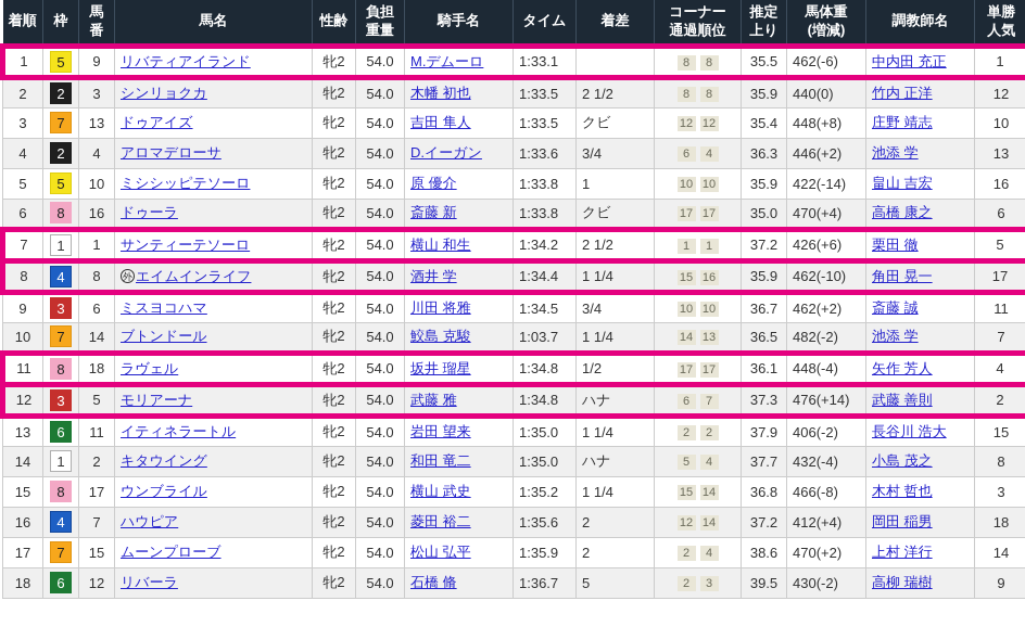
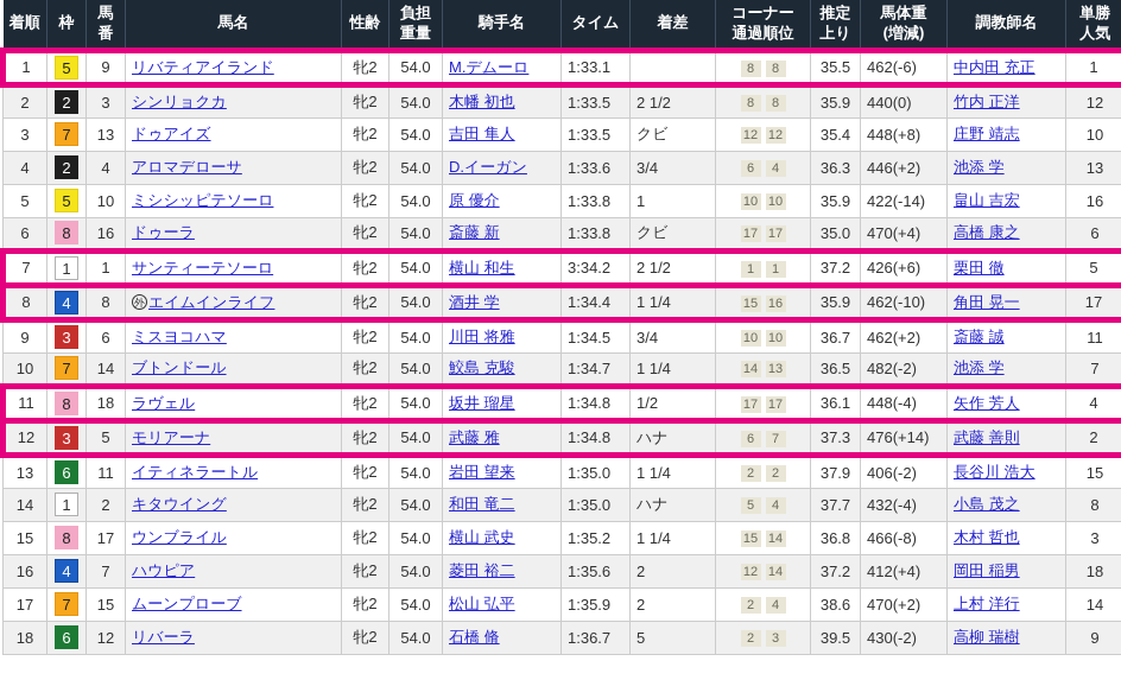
  着順	枠	馬番	馬名	性齢	負担重量	騎手名	タイム	着差	コーナー通過順位	推定上り	馬体重(増減)	調教師名	単勝人気
  1	5	9	リバティアイランド	牝2	54.0	M.デムーロ	1:33.1		8 8	35.5	462(-6)	中内田 充正	1
  2	2	3	シンリョクカ	牝2	54.0	木幡 初也	1:33.5	2 1/2	8 8	35.9	440(0)	竹内 正洋	12
  3	7	13	ドゥアイズ	牝2	54.0	吉田 隼人	1:33.5	クビ	12 12	35.4	448(+8)	庄野 靖志	10
  4	2	4	アロマデローサ	牝2	54.0	D.イーガン	1:33.6	3/4	6 4	36.3	446(+2)	池添 学	13
  5	5	10	ミシシッピテソーロ	牝2	54.0	原 優介	1:33.8	1	10 10	35.9	422(-14)	畠山 吉宏	16
  6	8	16	ドゥーラ	牝2	54.0	斎藤 新	1:33.8	クビ	17 17	35.0	470(+4)	高橋 康之	6
- 7	1	1	サンティーテソーロ	牝2	54.0	横山 和生	1:34.2	2 1/2	1 1	37.2	426(+6)	栗田 徹	5
+ 7	1	1	サンティーテソーロ	牝2	54.0	横山 和生	3:34.2	2 1/2	1 1	37.2	426(+6)	栗田 徹	5
  8	4	8	外 エイムインライフ	牝2	54.0	酒井 学	1:34.4	1 1/4	15 16	35.9	462(-10)	角田 晃一	17
  9	3	6	ミスヨコハマ	牝2	54.0	川田 将雅	1:34.5	3/4	10 10	36.7	462(+2)	斎藤 誠	11
- 10	7	14	ブトンドール	牝2	54.0	鮫島 克駿	1:03.7	1 1/4	14 13	36.5	482(-2)	池添 学	7
+ 10	7	14	ブトンドール	牝2	54.0	鮫島 克駿	1:34.7	1 1/4	14 13	36.5	482(-2)	池添 学	7
  11	8	18	ラヴェル	牝2	54.0	坂井 瑠星	1:34.8	1/2	17 17	36.1	448(-4)	矢作 芳人	4
  12	3	5	モリアーナ	牝2	54.0	武藤 雅	1:34.8	ハナ	6 7	37.3	476(+14)	武藤 善則	2
  13	6	11	イティネラートル	牝2	54.0	岩田 望来	1:35.0	1 1/4	2 2	37.9	406(-2)	長谷川 浩大	15
  14	1	2	キタウイング	牝2	54.0	和田 竜二	1:35.0	ハナ	5 4	37.7	432(-4)	小島 茂之	8
  15	8	17	ウンブライル	牝2	54.0	横山 武史	1:35.2	1 1/4	15 14	36.8	466(-8)	木村 哲也	3
  16	4	7	ハウピア	牝2	54.0	菱田 裕二	1:35.6	2	12 14	37.2	412(+4)	岡田 稲男	18
  17	7	15	ムーンプローブ	牝2	54.0	松山 弘平	1:35.9	2	2 4	38.6	470(+2)	上村 洋行	14
  18	6	12	リバーラ	牝2	54.0	石橋 脩	1:36.7	5	2 3	39.5	430(-2)	高柳 瑞樹	9
